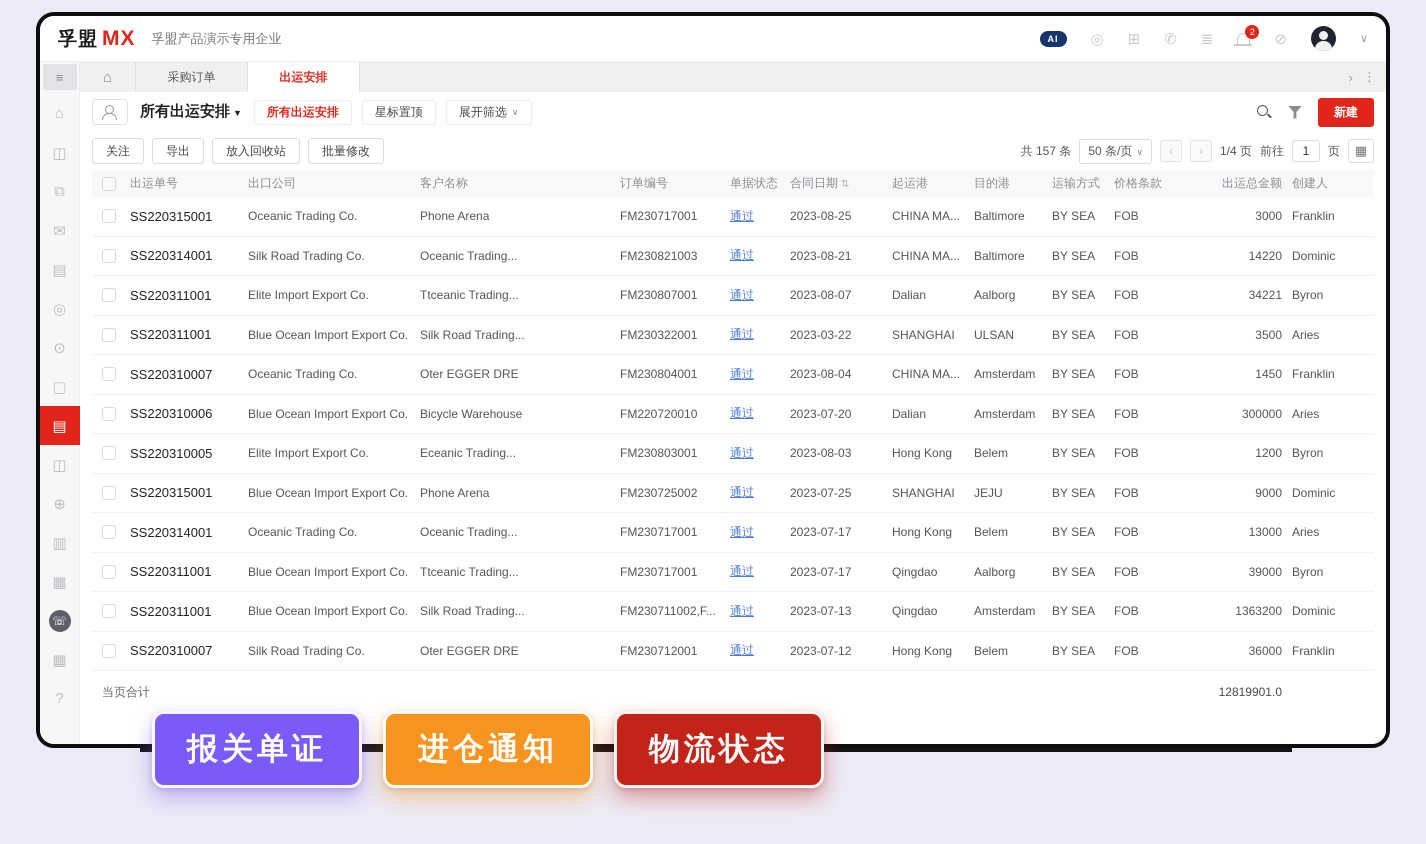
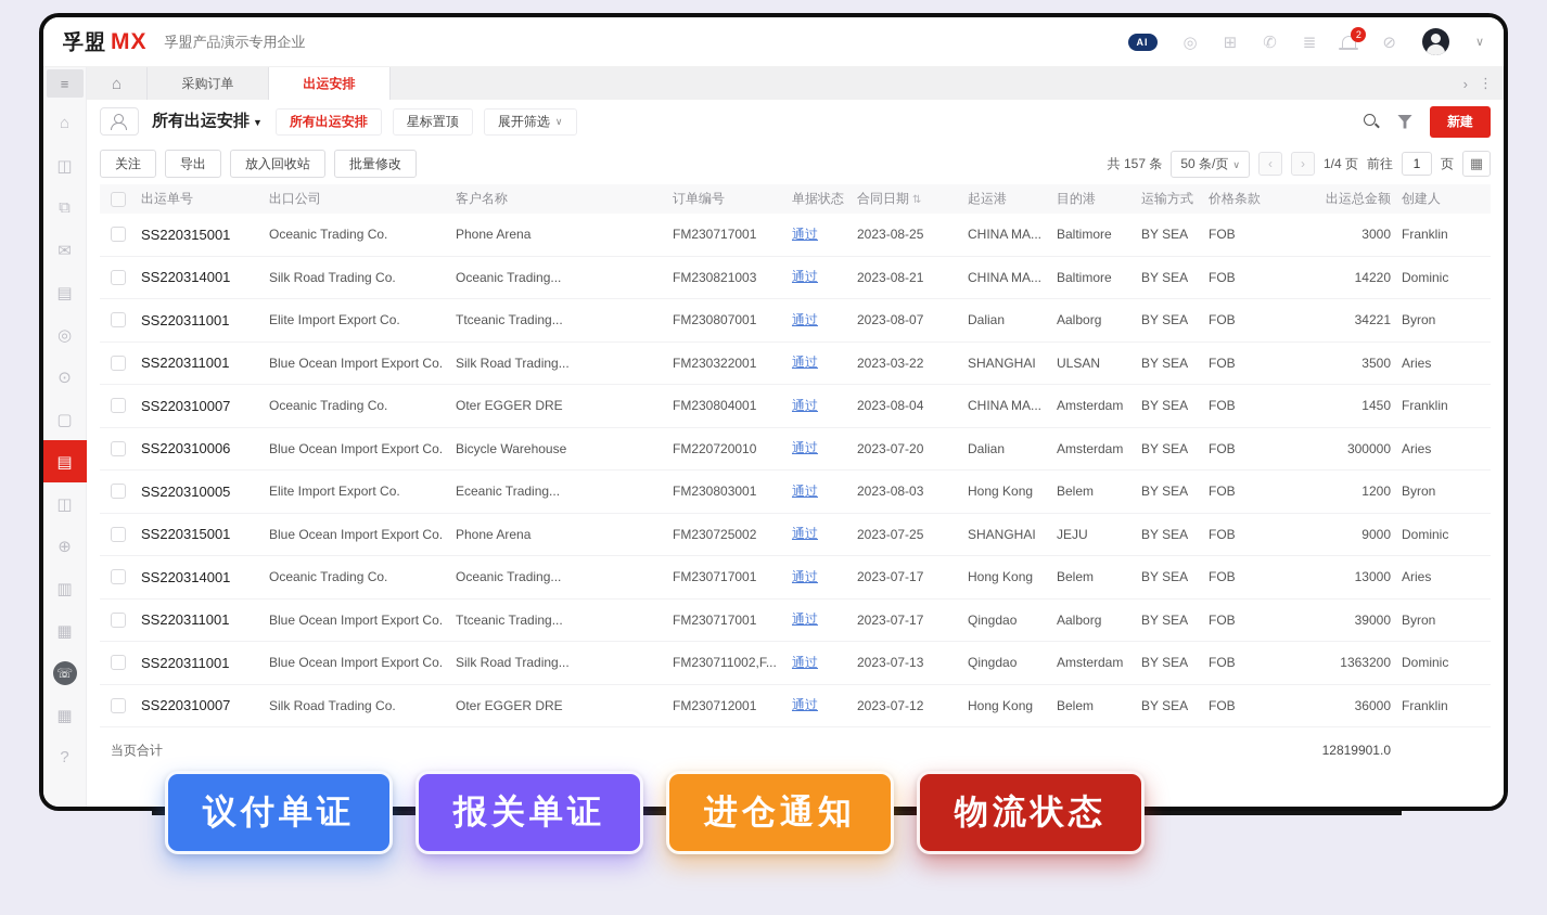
  孚盟
  MX
  孚盟产品演示专用企业
  AI
  ◎
  ⊞
  ✆
  ≣
  2
  ⊘
  ∨
  ≡
  ⌂
  ◫
  ⧉
  ✉
  ▤
  ◎
  ⊙
  ▢
  ▤
  ◫
  ⊕
  ▥
  ▦
  ☏
  ▦
  ?
  ⌂
  采购订单
  出运安排
  ›
  ⋮
  所有出运安排 ▼
  所有出运安排
  星标置顶
  展开筛选
  ∨
  新建
  关注
  导出
  放入回收站
  批量修改
  共 157 条
  50 条/页 ∨
  ‹
  ›
  1/4 页
  前往
  1
  页
  ▦
  出运单号
  出口公司
  客户名称
  订单编号
  单据状态
  合同日期 ⇅
  起运港
  目的港
  运输方式
  价格条款
  出运总金额
  创建人
  SS220315001
  Oceanic Trading Co.
  Phone Arena
  FM230717001
  通过
  2023-08-25
  CHINA MA...
  Baltimore
  BY SEA
  FOB
  3000
  Franklin
  SS220314001
  Silk Road Trading Co.
  Oceanic Trading...
  FM230821003
  通过
  2023-08-21
  CHINA MA...
  Baltimore
  BY SEA
  FOB
  14220
  Dominic
  SS220311001
  Elite Import Export Co.
  Ttceanic Trading...
  FM230807001
  通过
  2023-08-07
  Dalian
  Aalborg
  BY SEA
  FOB
  34221
  Byron
  SS220311001
  Blue Ocean Import Export Co.
  Silk Road Trading...
  FM230322001
  通过
  2023-03-22
  SHANGHAI
  ULSAN
  BY SEA
  FOB
  3500
  Aries
  SS220310007
  Oceanic Trading Co.
  Oter EGGER DRE
  FM230804001
  通过
  2023-08-04
  CHINA MA...
  Amsterdam
  BY SEA
  FOB
  1450
  Franklin
  SS220310006
  Blue Ocean Import Export Co.
  Bicycle Warehouse
  FM220720010
  通过
  2023-07-20
  Dalian
  Amsterdam
  BY SEA
  FOB
  300000
  Aries
  SS220310005
  Elite Import Export Co.
  Eceanic Trading...
  FM230803001
  通过
  2023-08-03
  Hong Kong
  Belem
  BY SEA
  FOB
  1200
  Byron
  SS220315001
  Blue Ocean Import Export Co.
  Phone Arena
  FM230725002
  通过
  2023-07-25
  SHANGHAI
  JEJU
  BY SEA
  FOB
  9000
  Dominic
  SS220314001
  Oceanic Trading Co.
  Oceanic Trading...
  FM230717001
  通过
  2023-07-17
  Hong Kong
  Belem
  BY SEA
  FOB
  13000
  Aries
  SS220311001
  Blue Ocean Import Export Co.
  Ttceanic Trading...
  FM230717001
  通过
  2023-07-17
  Qingdao
  Aalborg
  BY SEA
  FOB
  39000
  Byron
  SS220311001
  Blue Ocean Import Export Co.
  Silk Road Trading...
  FM230711002,F...
  通过
  2023-07-13
  Qingdao
  Amsterdam
  BY SEA
  FOB
  1363200
  Dominic
  SS220310007
  Silk Road Trading Co.
  Oter EGGER DRE
  FM230712001
  通过
  2023-07-12
  Hong Kong
  Belem
  BY SEA
  FOB
  36000
  Franklin
  当页合计
  12819901.0
+ 议付单证
  报关单证
  进仓通知
  物流状态
